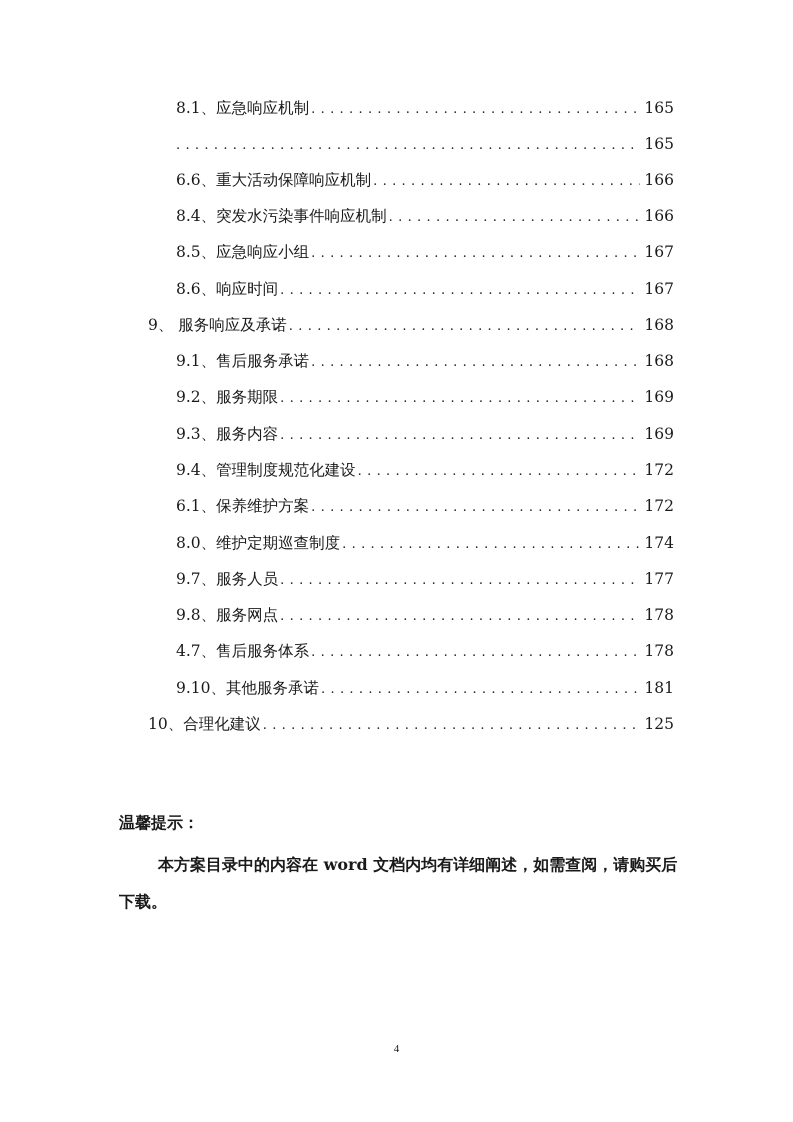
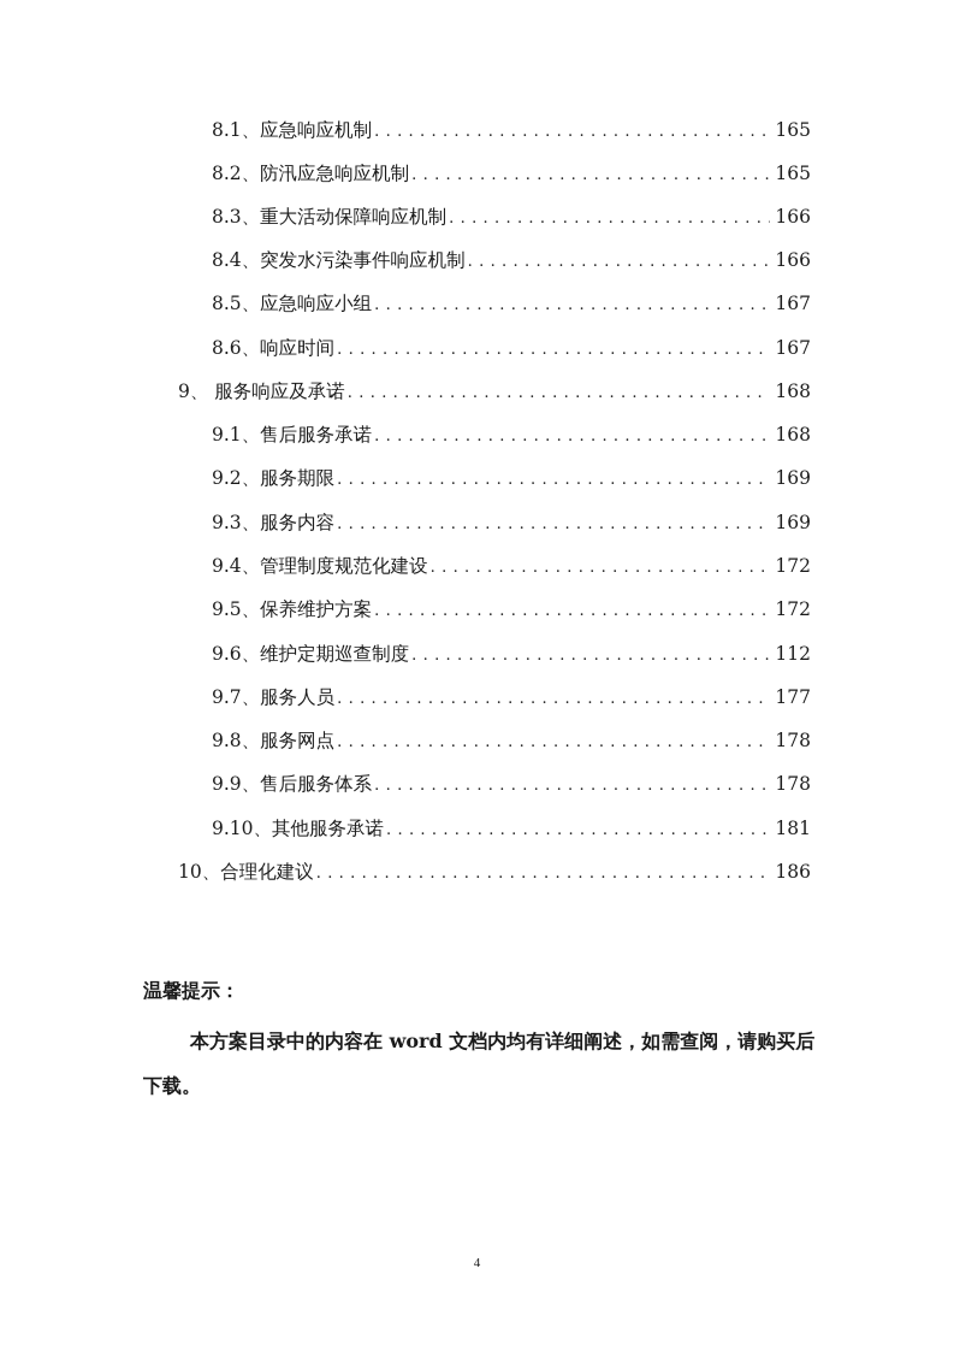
  8.1、应急响应机制
  165
+ 8.2、防汛应急响应机制
  165
- 6.6、重大活动保障响应机制
+ 8.3、重大活动保障响应机制
  166
  8.4、突发水污染事件响应机制
  166
  8.5、应急响应小组
  167
  8.6、响应时间
  167
  9、 服务响应及承诺
  168
  9.1、售后服务承诺
  168
  9.2、服务期限
  169
  9.3、服务内容
  169
  9.4、管理制度规范化建设
  172
- 6.1、保养维护方案
+ 9.5、保养维护方案
  172
- 8.0、维护定期巡查制度
+ 9.6、维护定期巡查制度
- 174
+ 112
  9.7、服务人员
  177
  9.8、服务网点
  178
- 4.7、售后服务体系
+ 9.9、售后服务体系
  178
  9.10、其他服务承诺
  181
  10、合理化建议
- 125
+ 186
  温馨提示：
  本方案目录中的内容在 word 文档内均有详细阐述，如需查阅，请购买后下载。
  4
